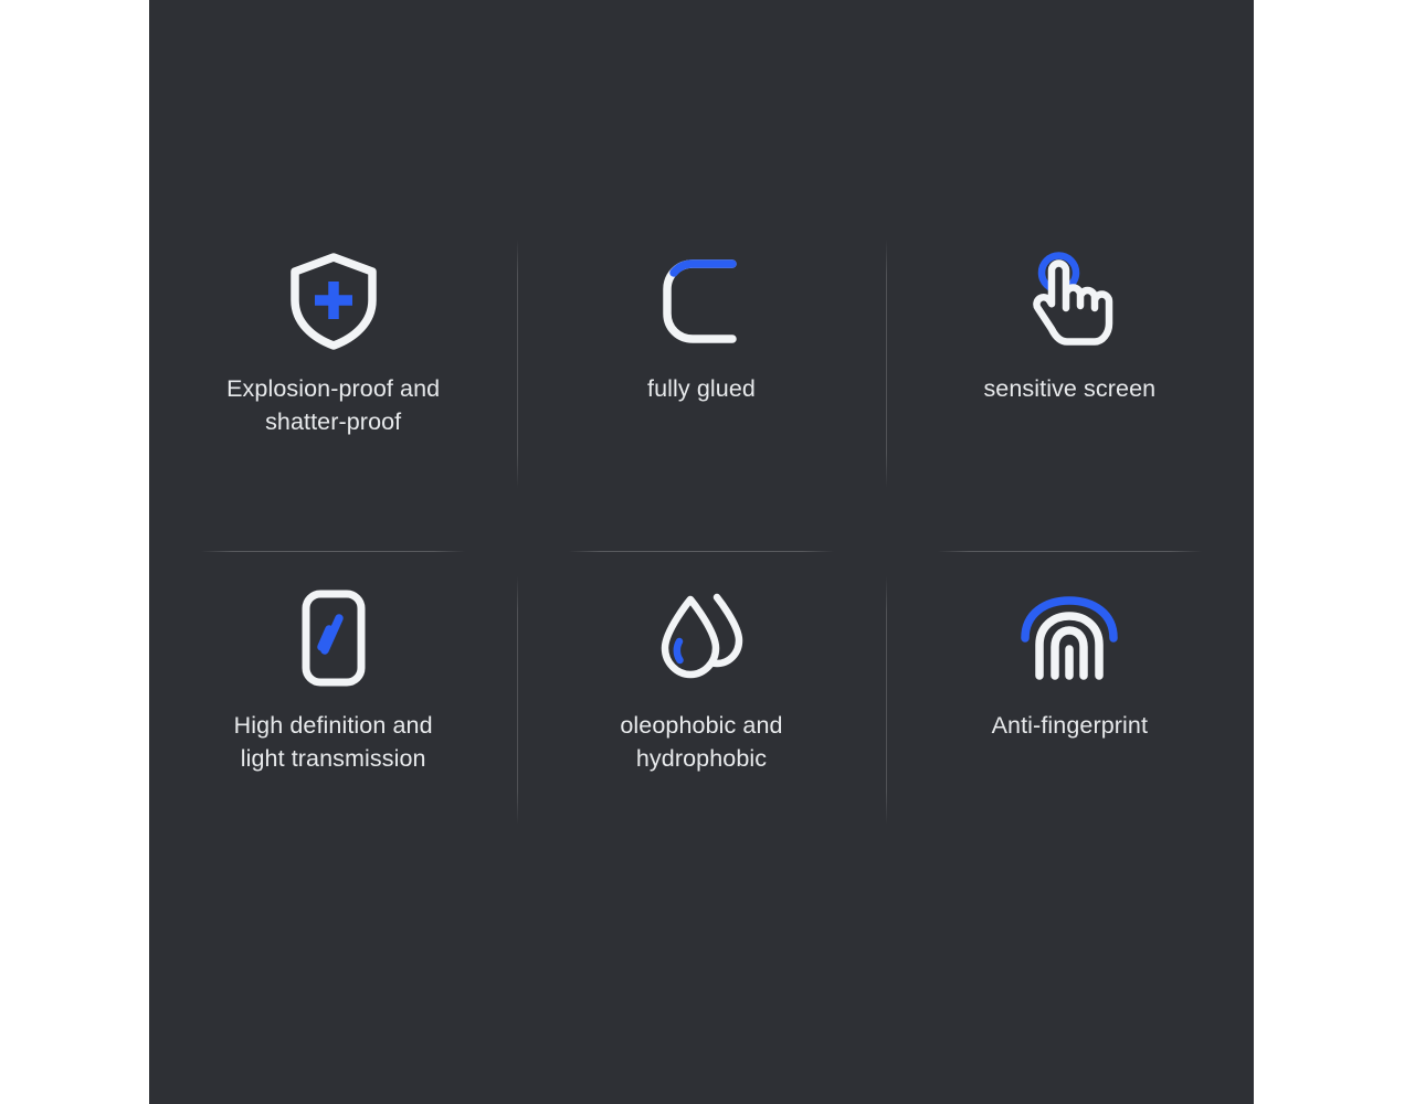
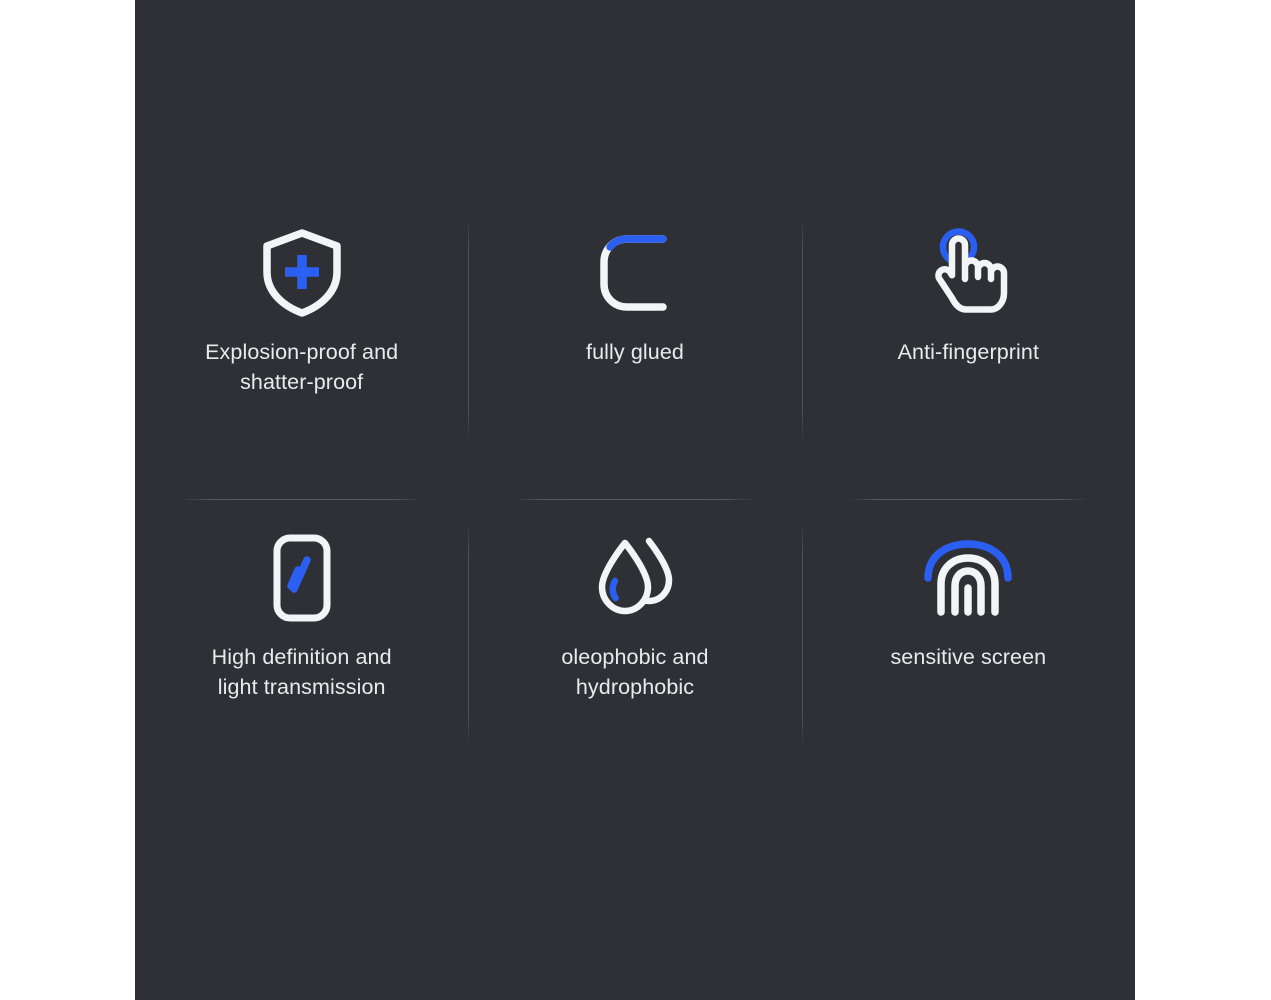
  Explosion-proof and
  shatter-proof
  fully glued
- sensitive screen
+ Anti-fingerprint
  High definition and
  light transmission
  oleophobic and
  hydrophobic
- Anti-fingerprint
+ sensitive screen
